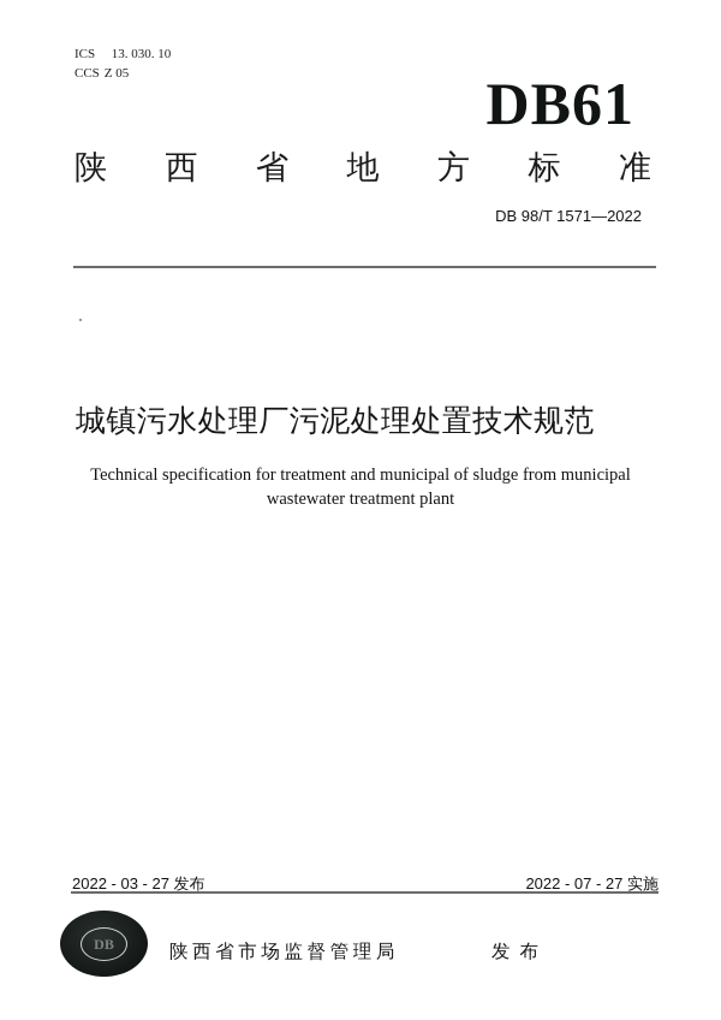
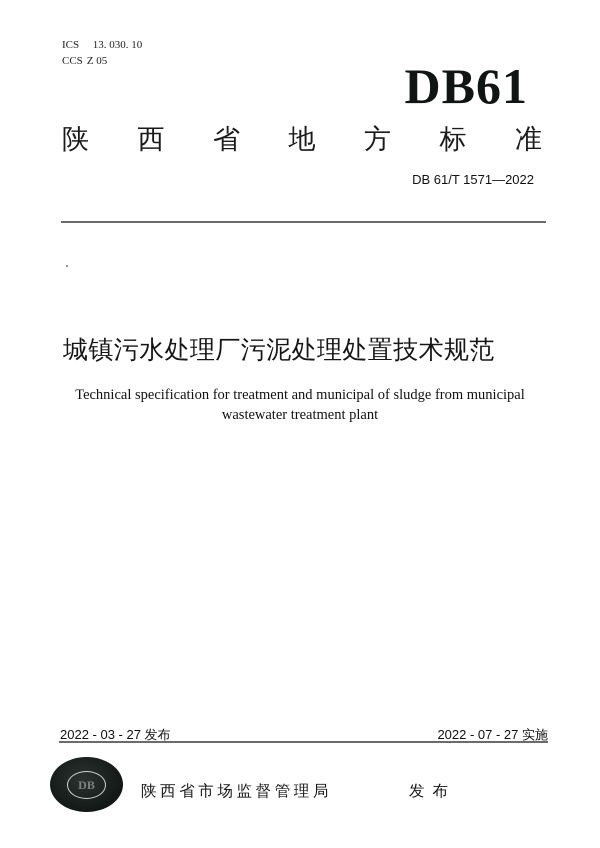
  ICS 13. 030. 10
  CCS Z 05
  DB61
  陕
  西
  省
  地
  方
  标
  准
- DB 98/T 1571—2022
+ DB 61/T 1571—2022
  城镇污水处理厂污泥处理处置技术规范
  Technical specification for treatment and municipal of sludge from municipal
  wastewater treatment plant
  2022 - 03 - 27 发布
  2022 - 07 - 27 实施
  DB
  陕西省市场监督管理局
  发布
